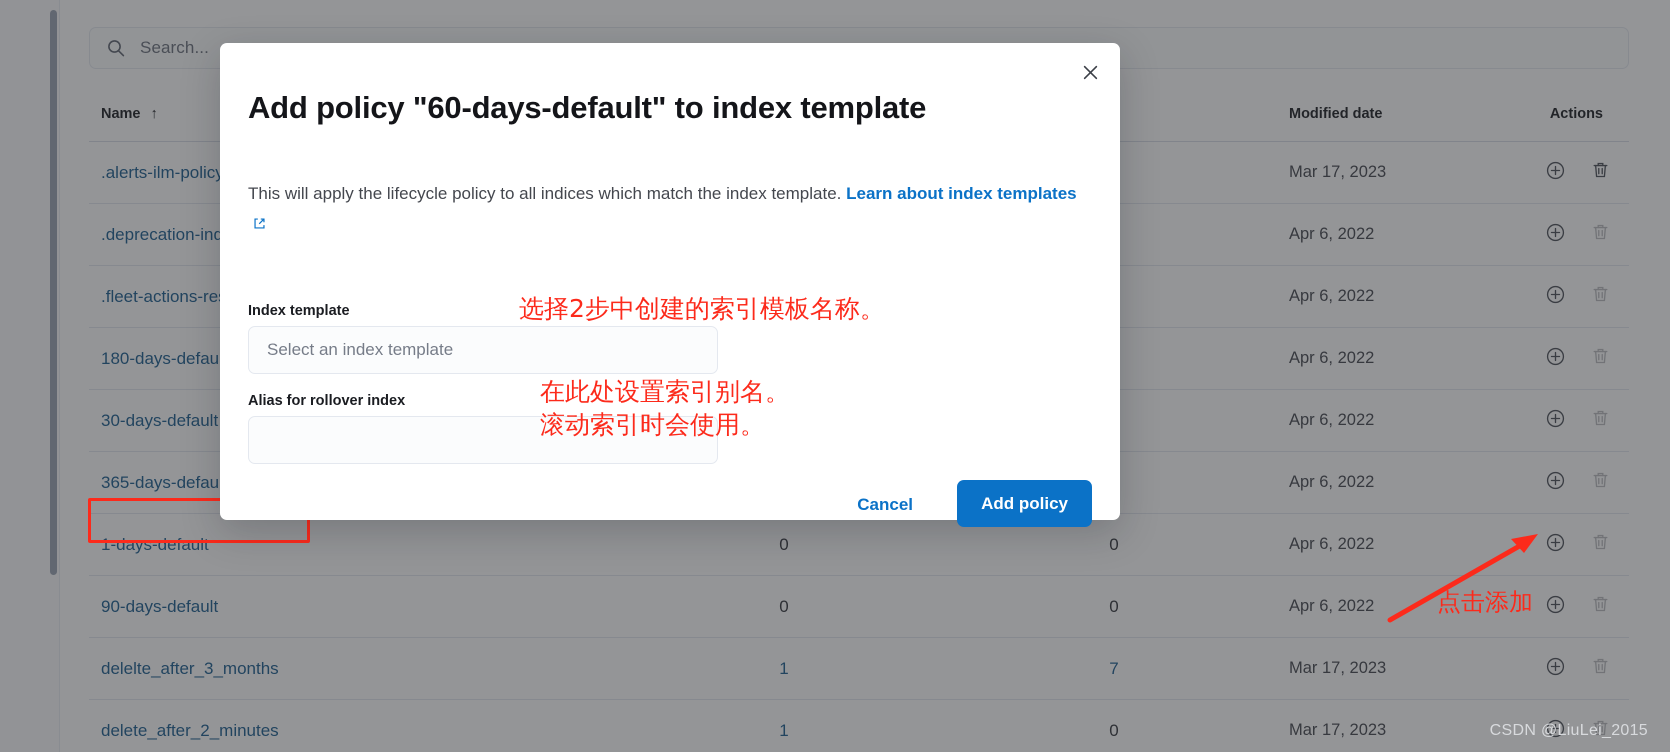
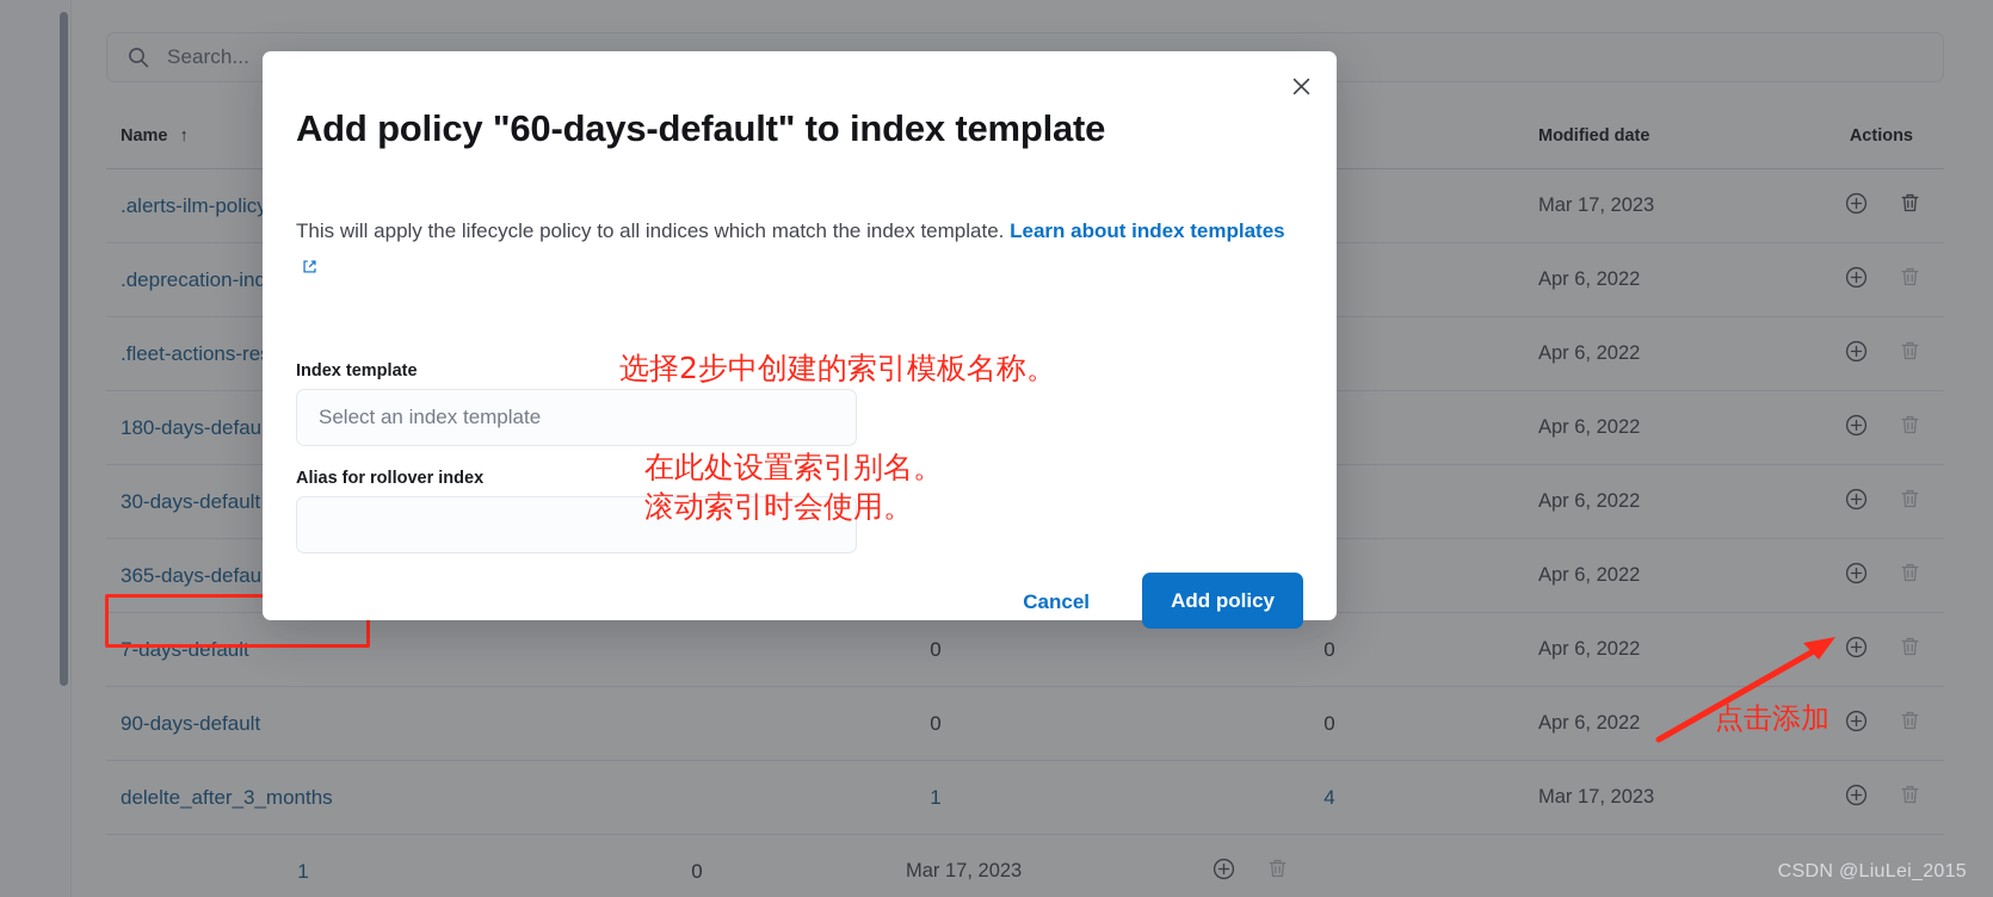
  Search...
  Name ↑
  Modified date
  Actions
  .alerts-ilm-polic
  Mar 17, 2023
  Apr 6, 2022
  Apr 6, 2022
  180-days-defau
  Apr 6, 2022
  30-days-default
  Apr 6, 2022
  365-days-defau
  Apr 6, 2022
- 1-days-default
+ 7-days-default
  0
  0
  Apr 6, 2022
  90-days-default
  0
  0
  Apr 6, 2022
  delelte_after_3_months
  1
- 7
+ 4
  Mar 17, 2023
- delete_after_2_minutes
  1
  0
  Mar 17, 2023
  Add policy "60-days-default" to index template
  This will apply the lifecycle policy to all indices which match the index template. Learn about index templates
  Index template
  Select an index template
  Alias for rollover index
  Cancel
  Add policy
  选择2步中创建的索引模板名称。
  在此处设置索引别名。
  滚动索引时会使用。
  点击添加
  CSDN @LiuLei_2015
